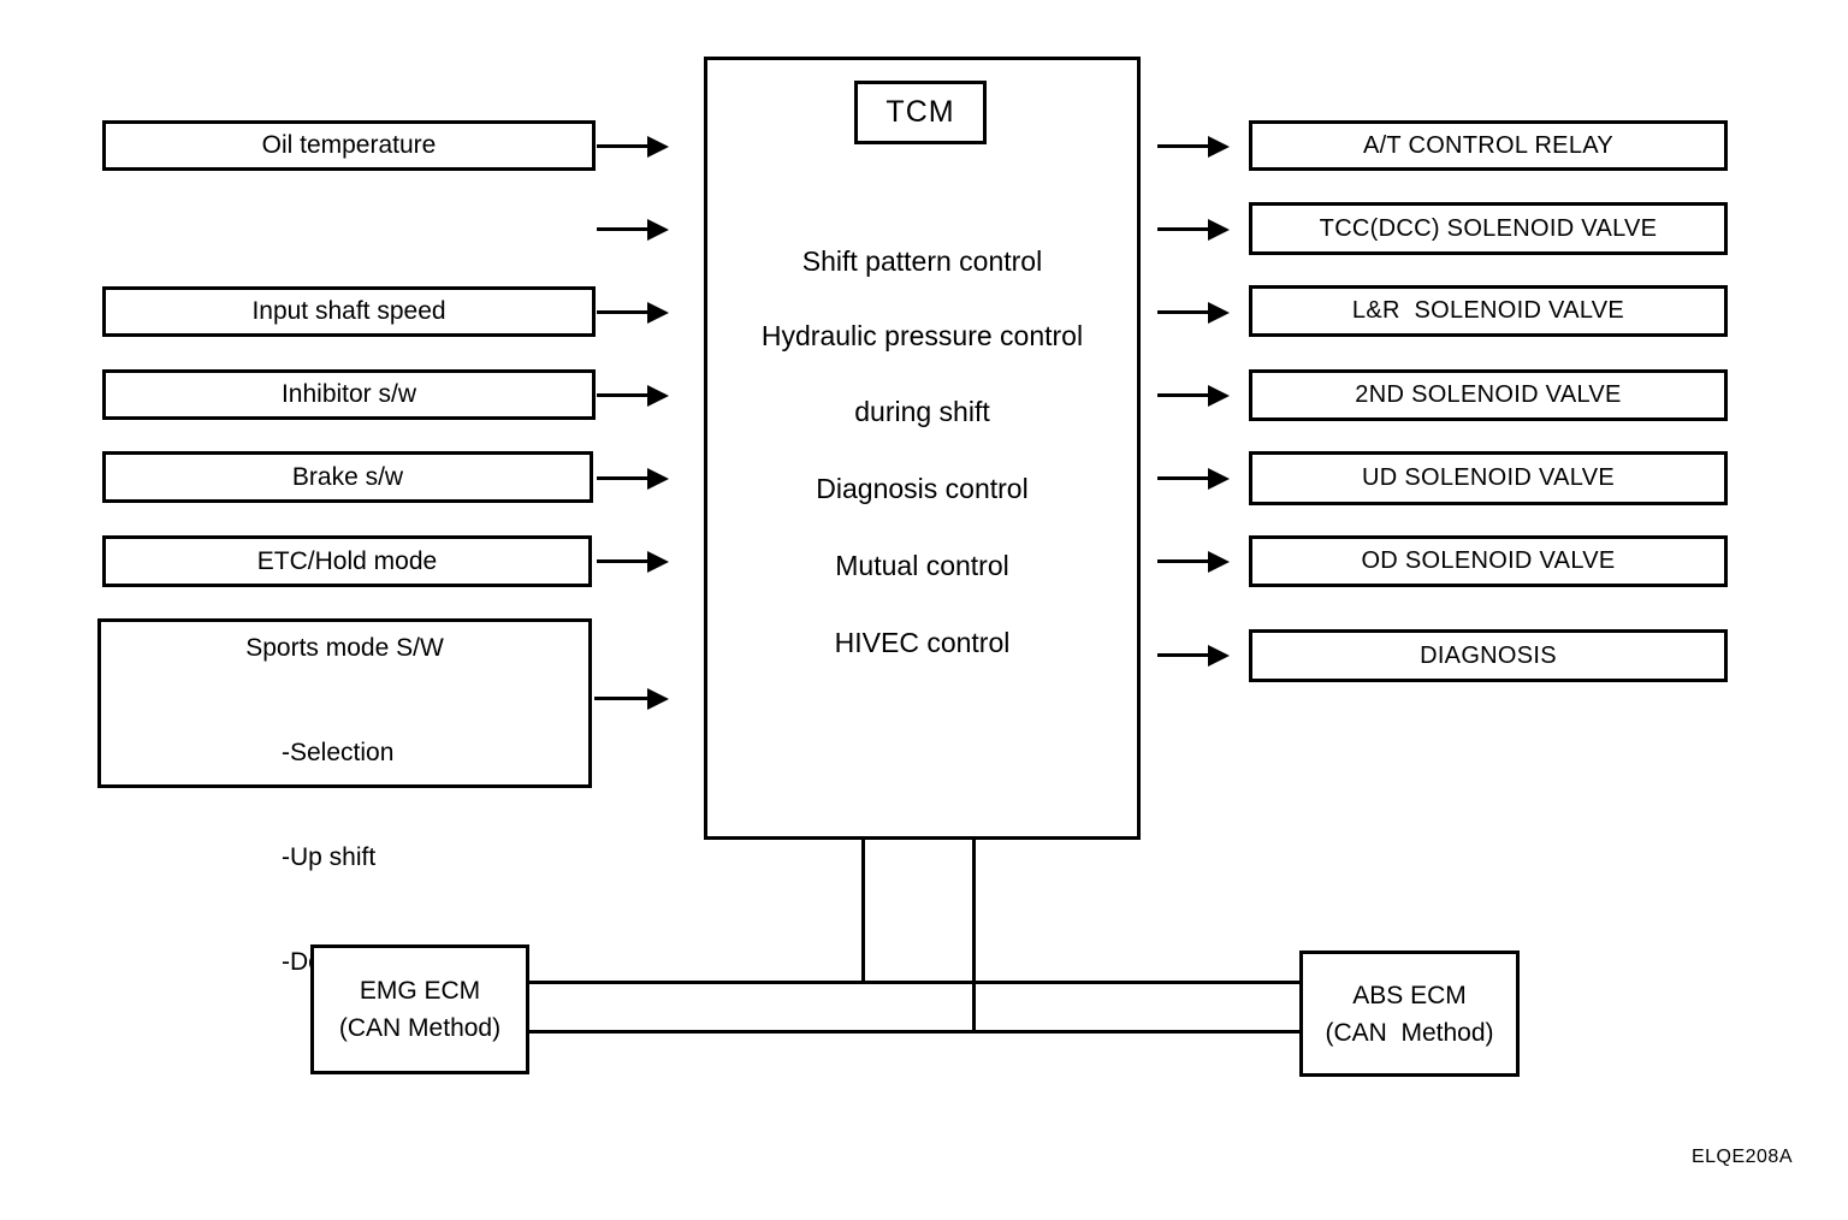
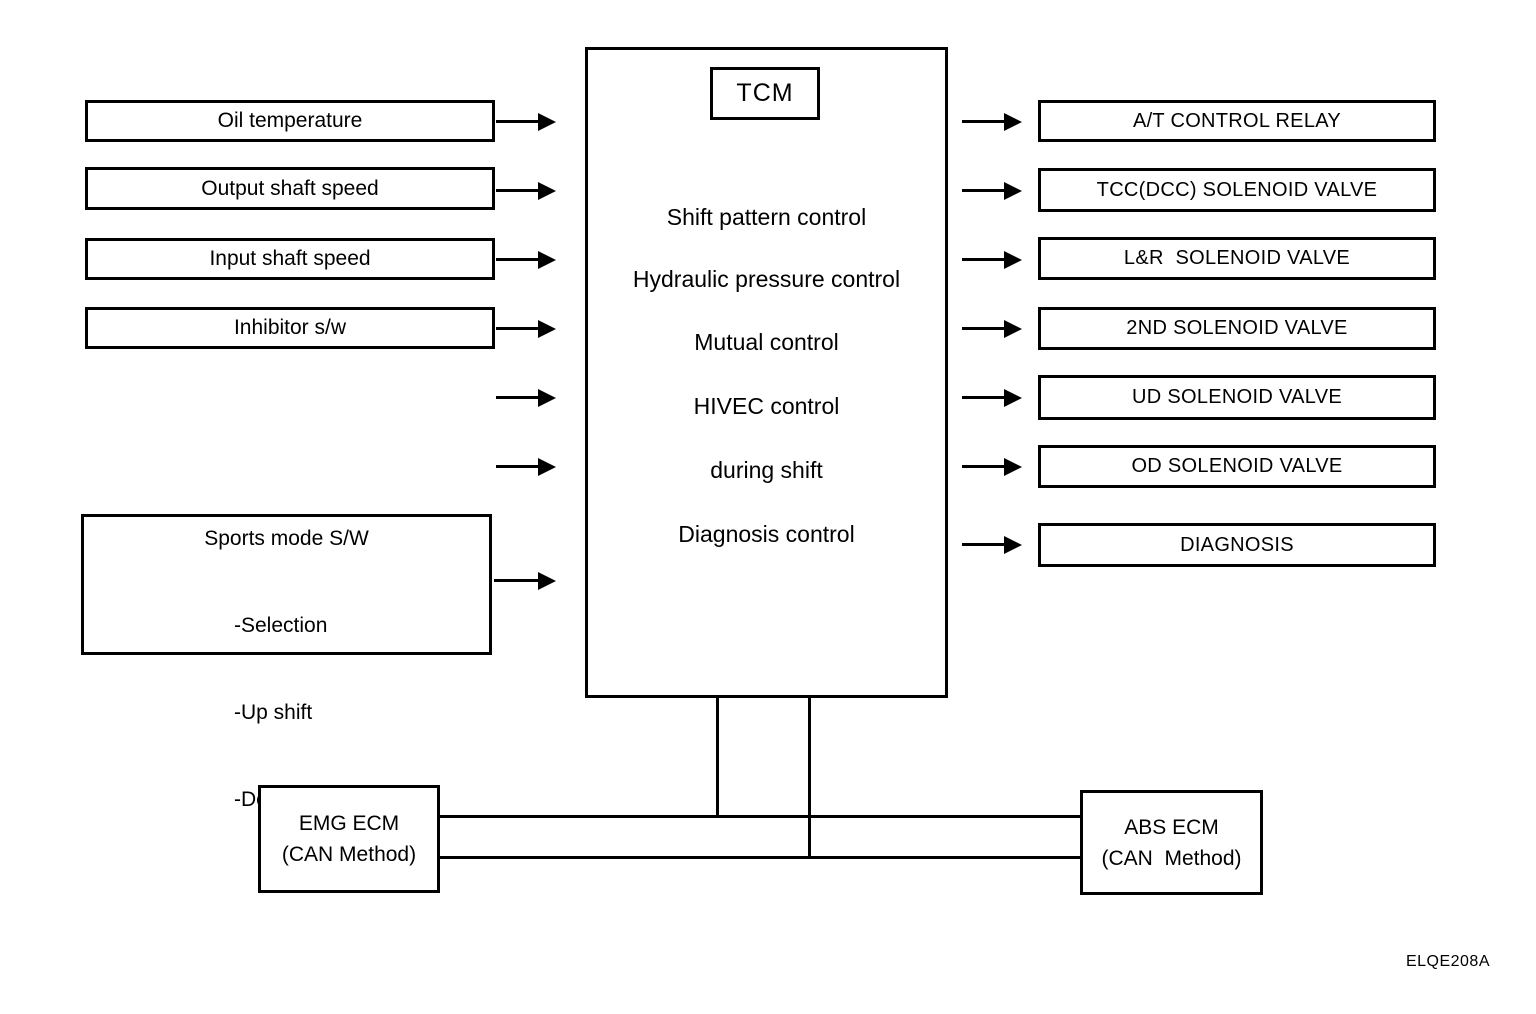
  Oil temperature
+ Output shaft speed
  Input shaft speed
  Inhibitor s/w
- Brake s/w
- ETC/Hold mode
  Sports mode S/W
  -Selection
  -Up shift
  TCM
  Shift pattern control
  Hydraulic pressure control
- during shift
+ Mutual control
- Diagnosis control
+ HIVEC control
- Mutual control
+ during shift
- HIVEC control
+ Diagnosis control
  A/T CONTROL RELAY
  TCC(DCC) SOLENOID VALVE
  L&R SOLENOID VALVE
  2ND SOLENOID VALVE
  UD SOLENOID VALVE
  OD SOLENOID VALVE
  DIAGNOSIS
  EMG ECM
  (CAN Method)
  ABS ECM
  (CAN Method)
  ELQE208A
